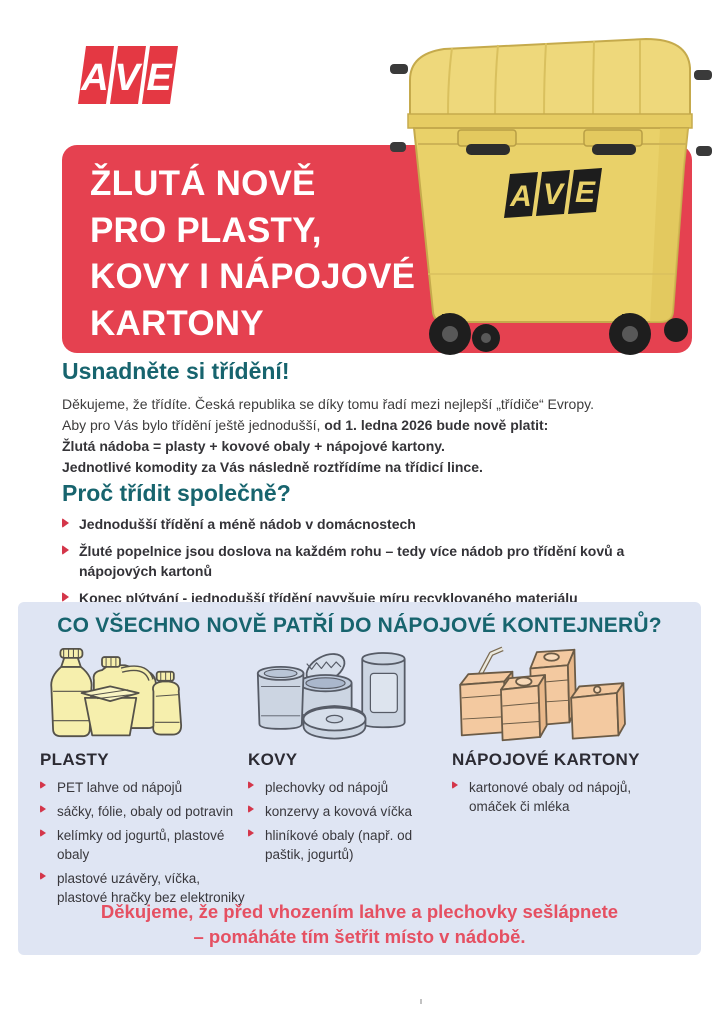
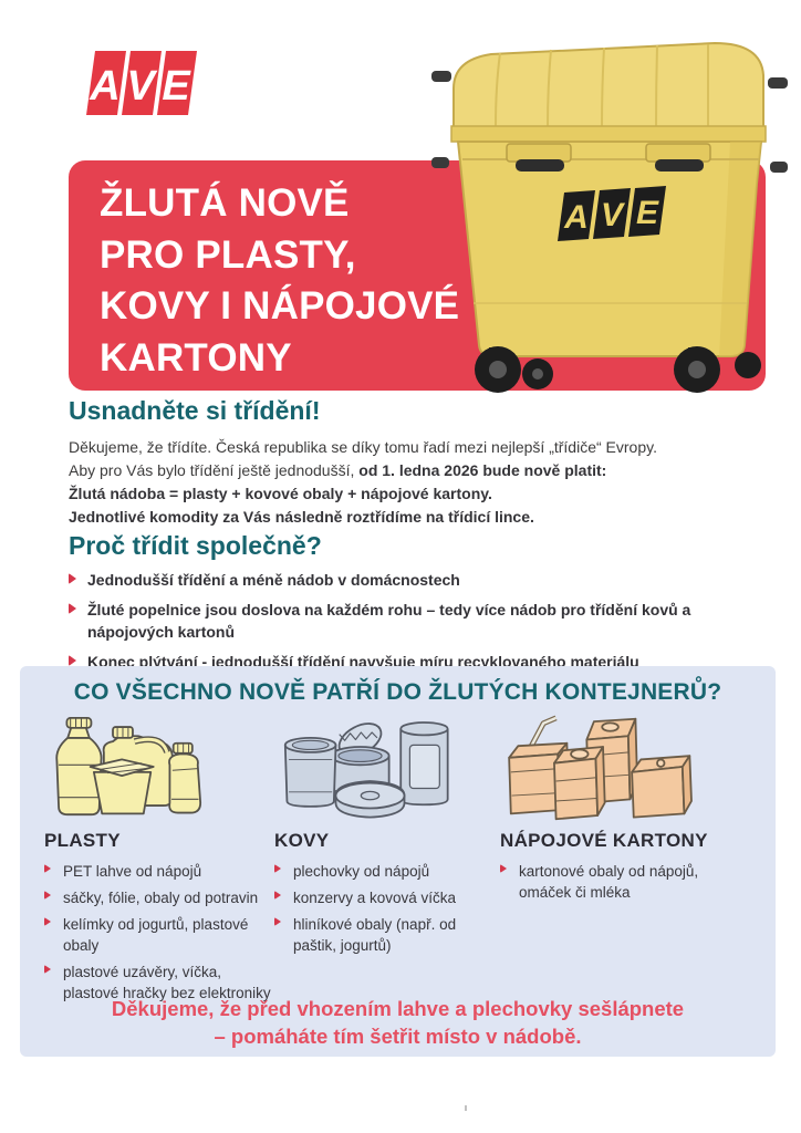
  A
  V
  E
  ŽLUTÁ NOVĚ
  PRO PLASTY,
  KOVY I NÁPOJOVÉ
  KARTONY
  A
  V
  E
  Usnadněte si třídění!
  Děkujeme, že třídíte. Česká republika se díky tomu řadí mezi nejlepší „třídiče“ Evropy.
  Aby pro Vás bylo třídění ještě jednodušší, od 1. ledna 2026 bude nově platit:
  Žlutá nádoba = plasty + kovové obaly + nápojové kartony.
  Jednotlivé komodity za Vás následně roztřídíme na třídicí lince.
  Proč třídit společně?
  Jednodušší třídění a méně nádob v domácnostech
  Žluté popelnice jsou doslova na každém rohu – tedy více nádob pro třídění kovů a nápojových kartonů
  Konec plýtvání - jednodušší třídění navyšuje míru recyklovaného materiálu
- CO VŠECHNO NOVĚ PATŘÍ DO NÁPOJOVÉ KONTEJNERŮ?
+ CO VŠECHNO NOVĚ PATŘÍ DO ŽLUTÝCH KONTEJNERŮ?
  PLASTY
  PET lahve od nápojů
  sáčky, fólie, obaly od potravin
  kelímky od jogurtů, plastové obaly
  plastové uzávěry, víčka, plastové hračky bez elektroniky
  KOVY
  plechovky od nápojů
  konzervy a kovová víčka
  hliníkové obaly (např. od paštik, jogurtů)
  NÁPOJOVÉ KARTONY
  kartonové obaly od nápojů, omáček či mléka
  Děkujeme, že před vhozením lahve a plechovky sešlápnete
  – pomáháte tím šetřit místo v nádobě.
